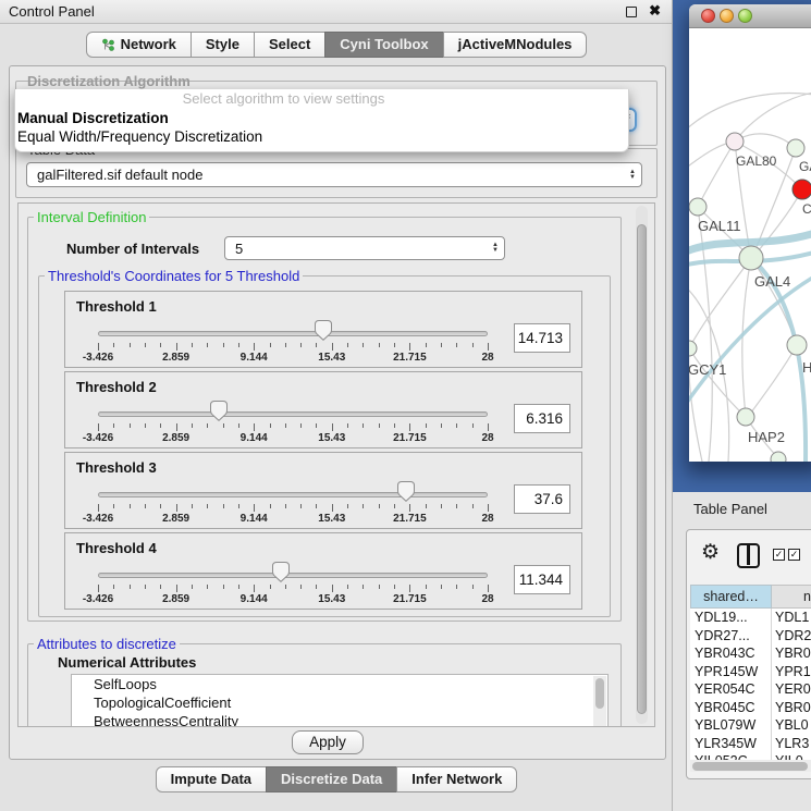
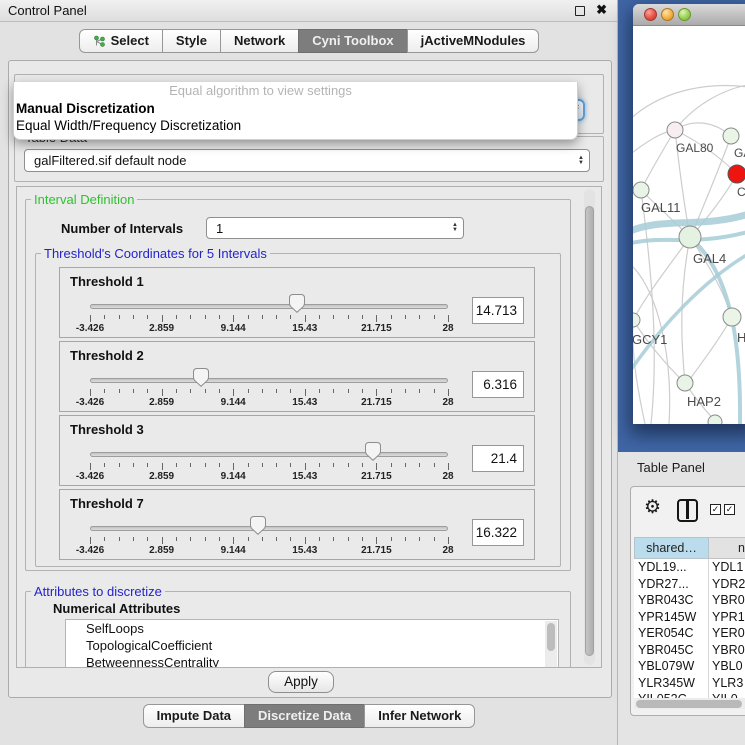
  Control Panel
  ✖
- Network
+ Select
  Style
- Select
+ Network
  Cyni Toolbox
  jActiveMNodules
- Discretization Algorithm
- Select algorithm to view settings
+ Equal algorithm to view settings
  Manual Discretization
  Equal Width/Frequency Discretization
  galFiltered.sif default node
  Interval Definition
  Number of Intervals
- 5
+ 1
- Threshold's Coordinates for 5 Threshold
+ Threshold's Coordinates for 5 Intervals
  Threshold 1
  -3.426
  2.859
  9.144
  15.43
  21.715
  28
  14.713
  Threshold 2
  -3.426
  2.859
  9.144
  15.43
  21.715
  28
  6.316
  Threshold 3
  -3.426
  2.859
  9.144
  15.43
  21.715
  28
- 37.6
+ 21.4
- Threshold 4
+ Threshold 7
  -3.426
  2.859
  9.144
  15.43
  21.715
  28
- 11.344
+ 16.322
  Attributes to discretize
  Numerical Attributes
  SelfLoops
  TopologicalCoefficient
  BetweennessCentrality
  Apply
  Impute Data
  Discretize Data
  Infer Network
  GAL80
  C
  GAL11
  GAL4
  GCY1
  H
  HAP2
  Table Panel
  ⚙
  ✓
  ✓
  shared…
  n
  YDL19...
  YDL1
  YDR27...
  YDR2
  YBR043C
  YBR0
  YPR145W
  YPR1
  YER054C
  YER0
  YBR045C
  YBR0
  YBL079W
  YBL0
  YLR345W
  YLR3
